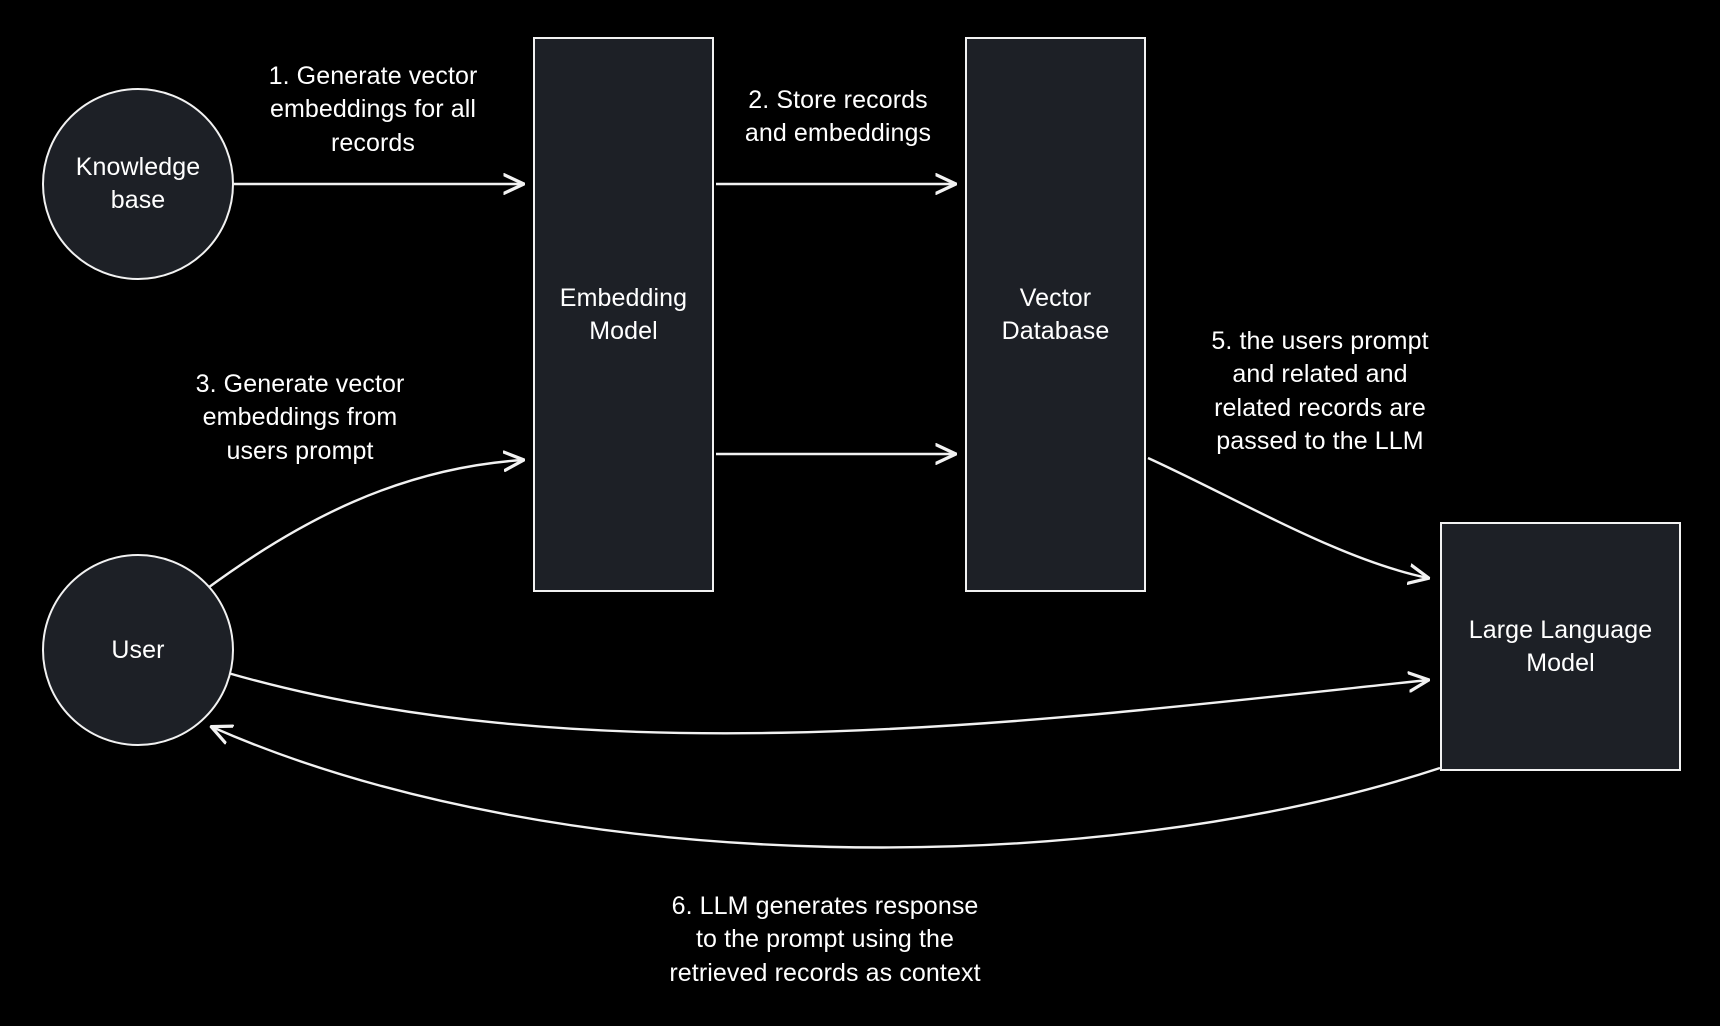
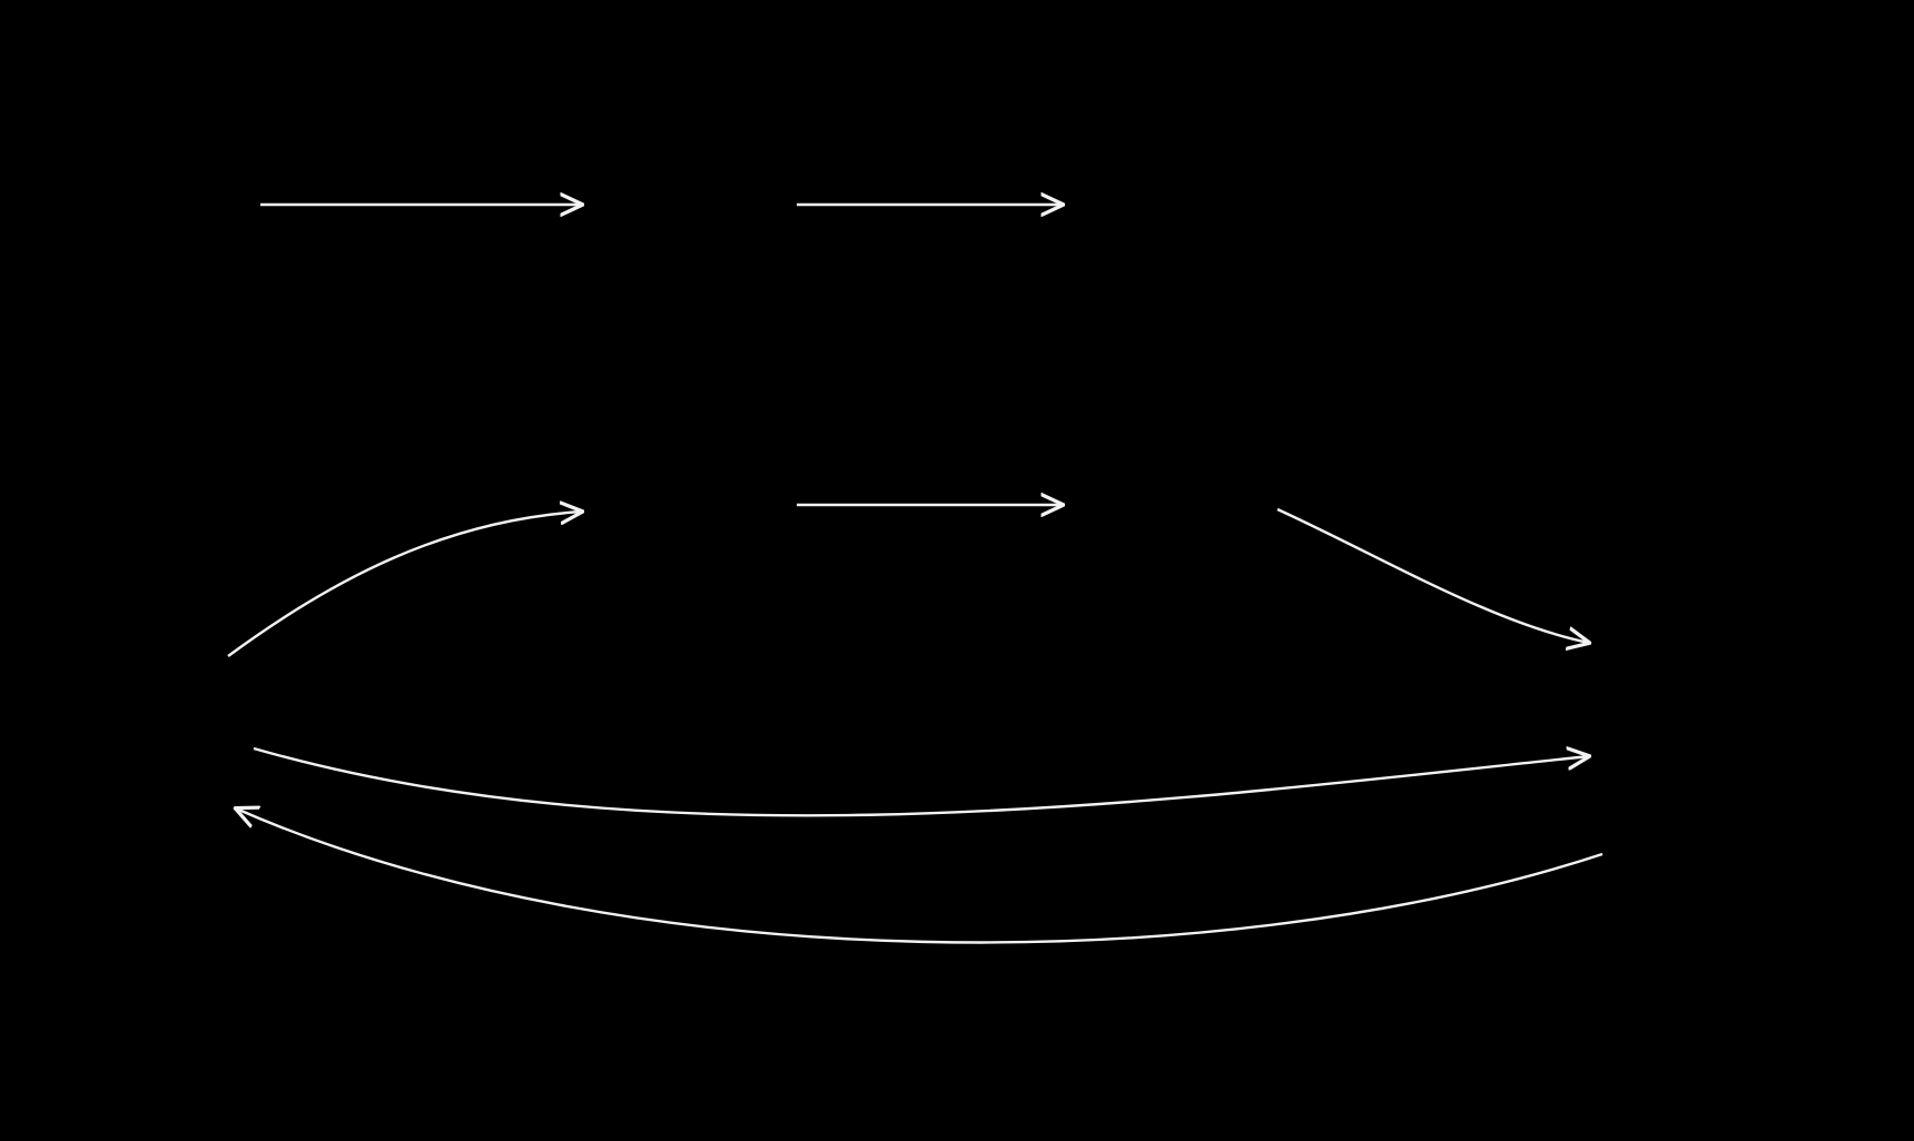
- Knowledge base
- User
- Embedding Model
- Vector Database
- Large Language Model
- 1. Generate vector
- embeddings for all
- records
- 2. Store records
- and embeddings
- 3. Generate vector
- embeddings from
- users prompt
- 5. the users prompt
- and related and
- related records are
- passed to the LLM
- 6. LLM generates response
- to the prompt using the
- retrieved records as context
